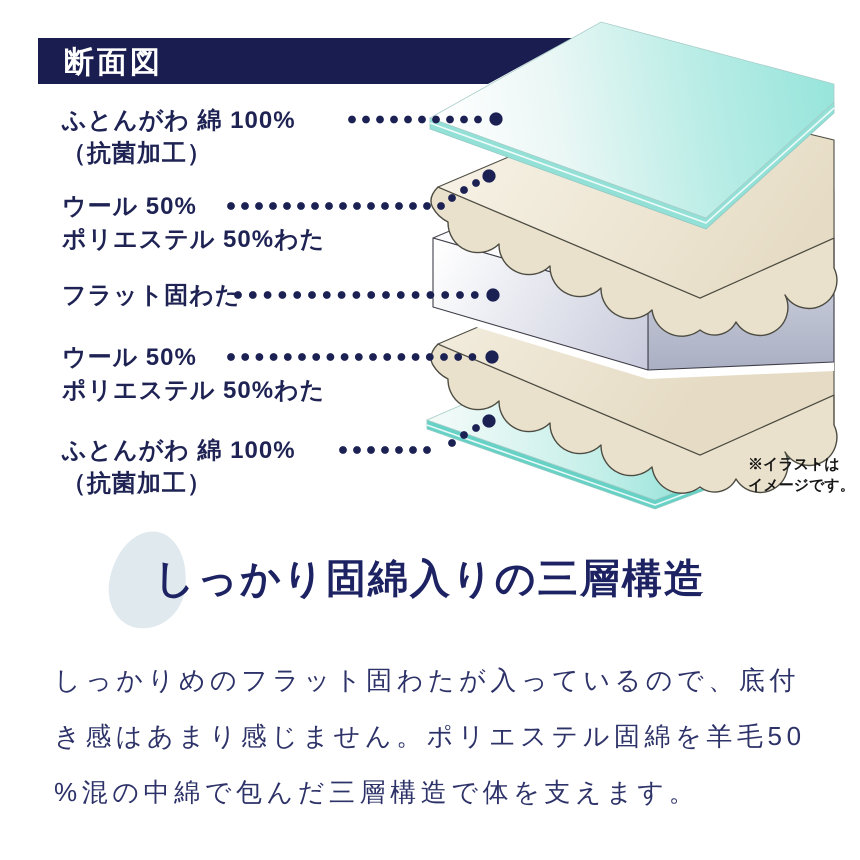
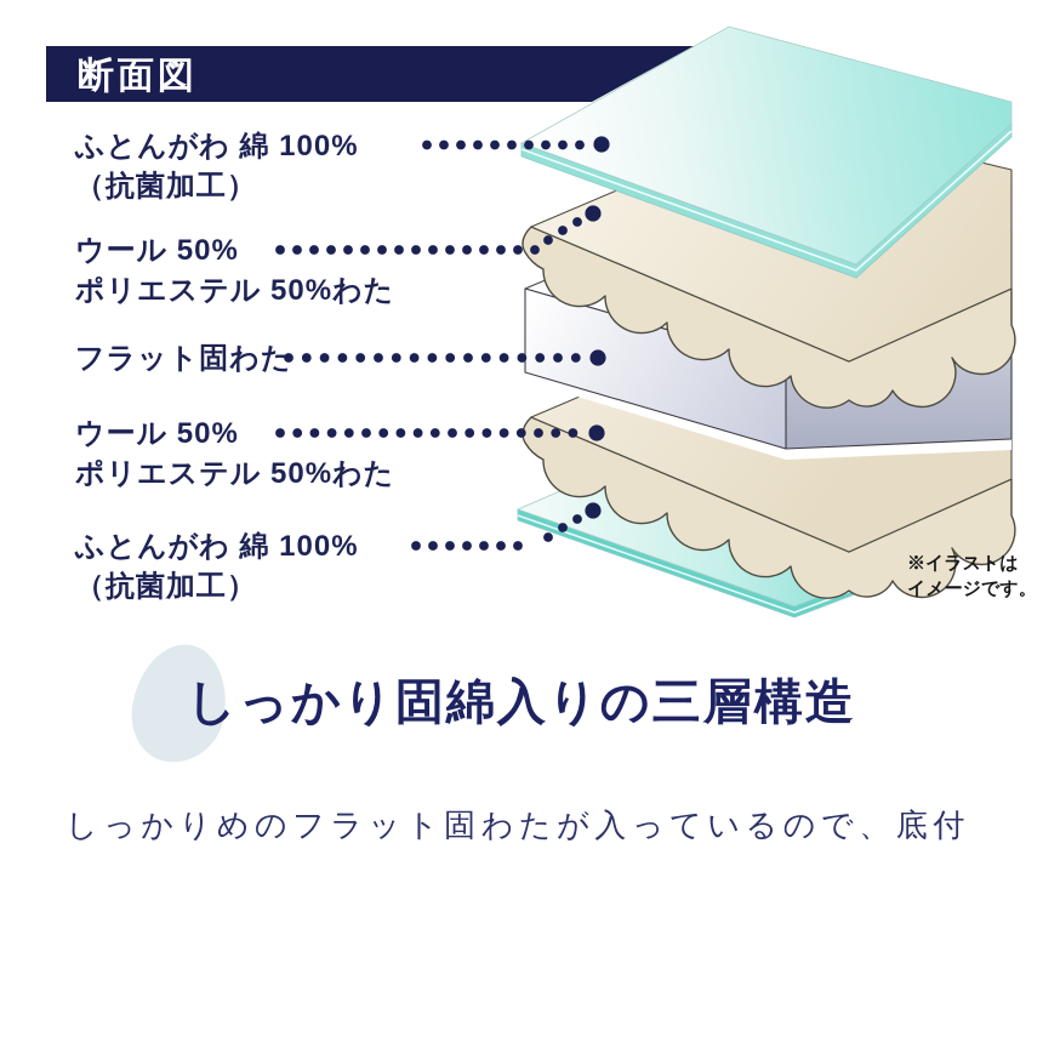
  断面図
  ふとんがわ 綿 100%
  （抗菌加工）
  ウール 50%
  ポリエステル 50%わた
  フラット固わた
  ウール 50%
  ポリエステル 50%わた
  ふとんがわ 綿 100%
  （抗菌加工）
  ※イラストは
  イメージです。
  しっかり固綿入りの三層構造
  しっかりめのフラット固わたが入っているので、底付
- き感はあまり感じません。ポリエステル固綿を羊毛50
- %混の中綿で包んだ三層構造で体を支えます。
